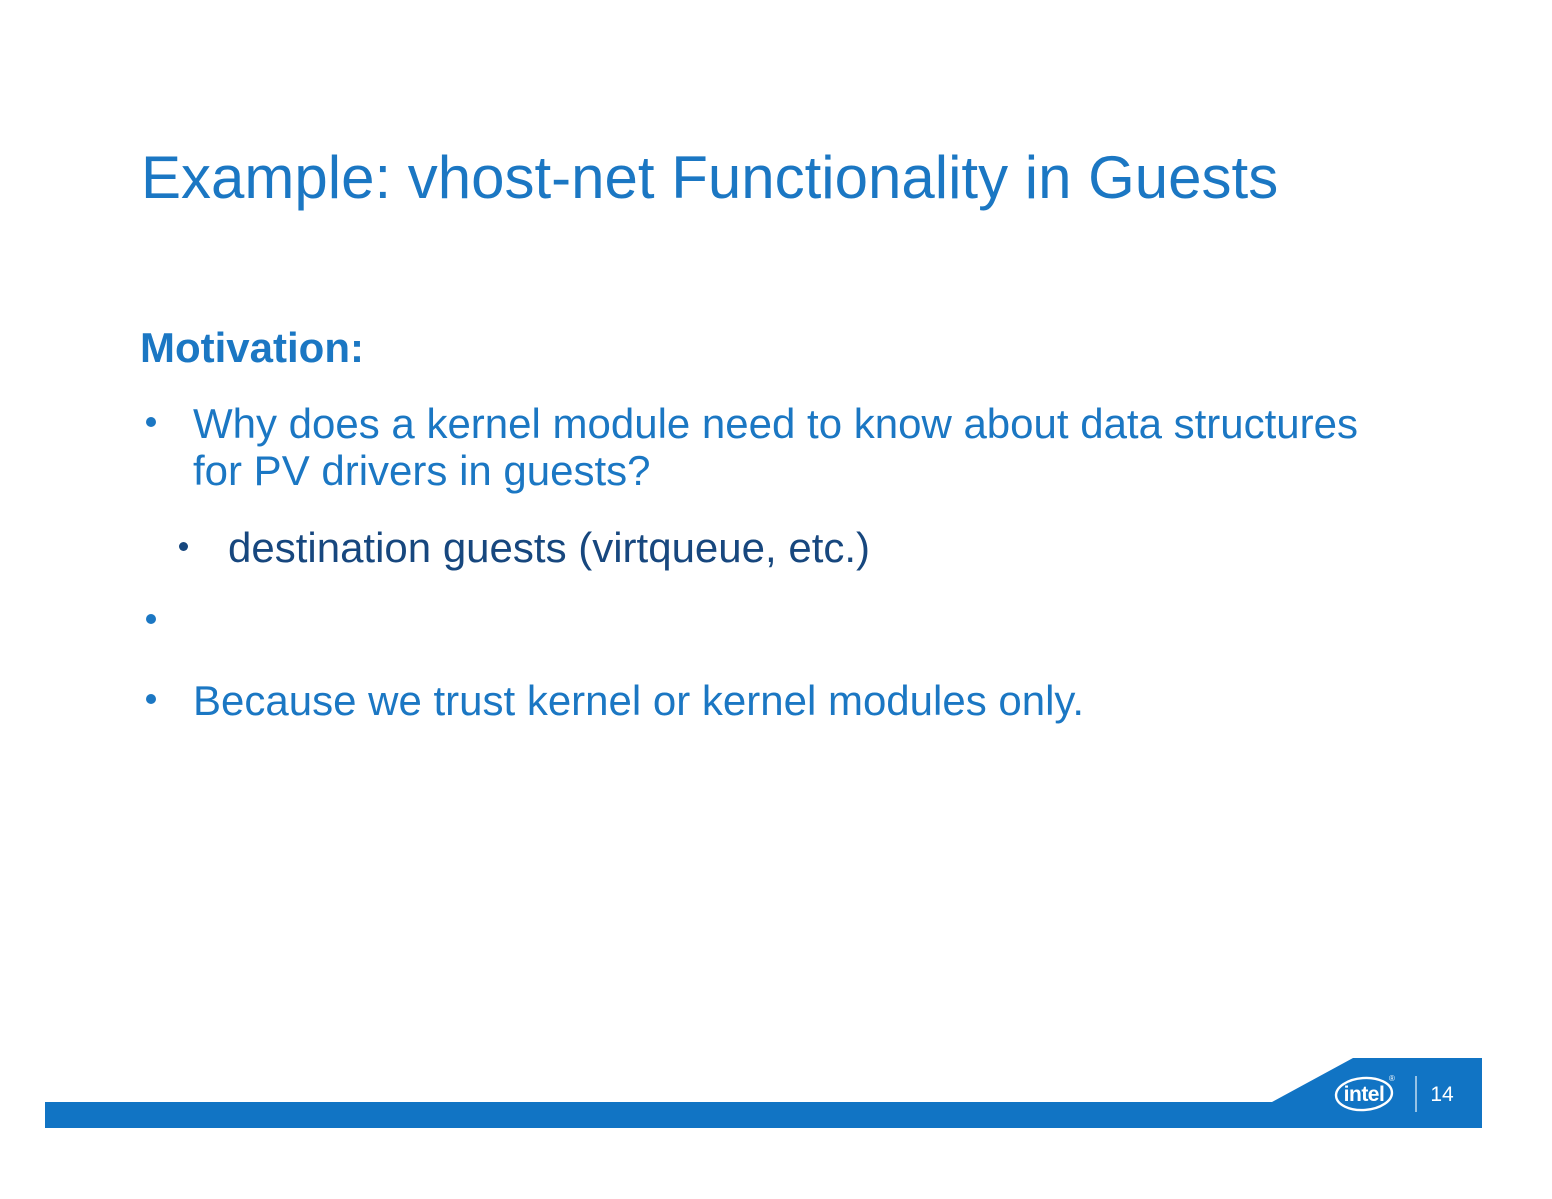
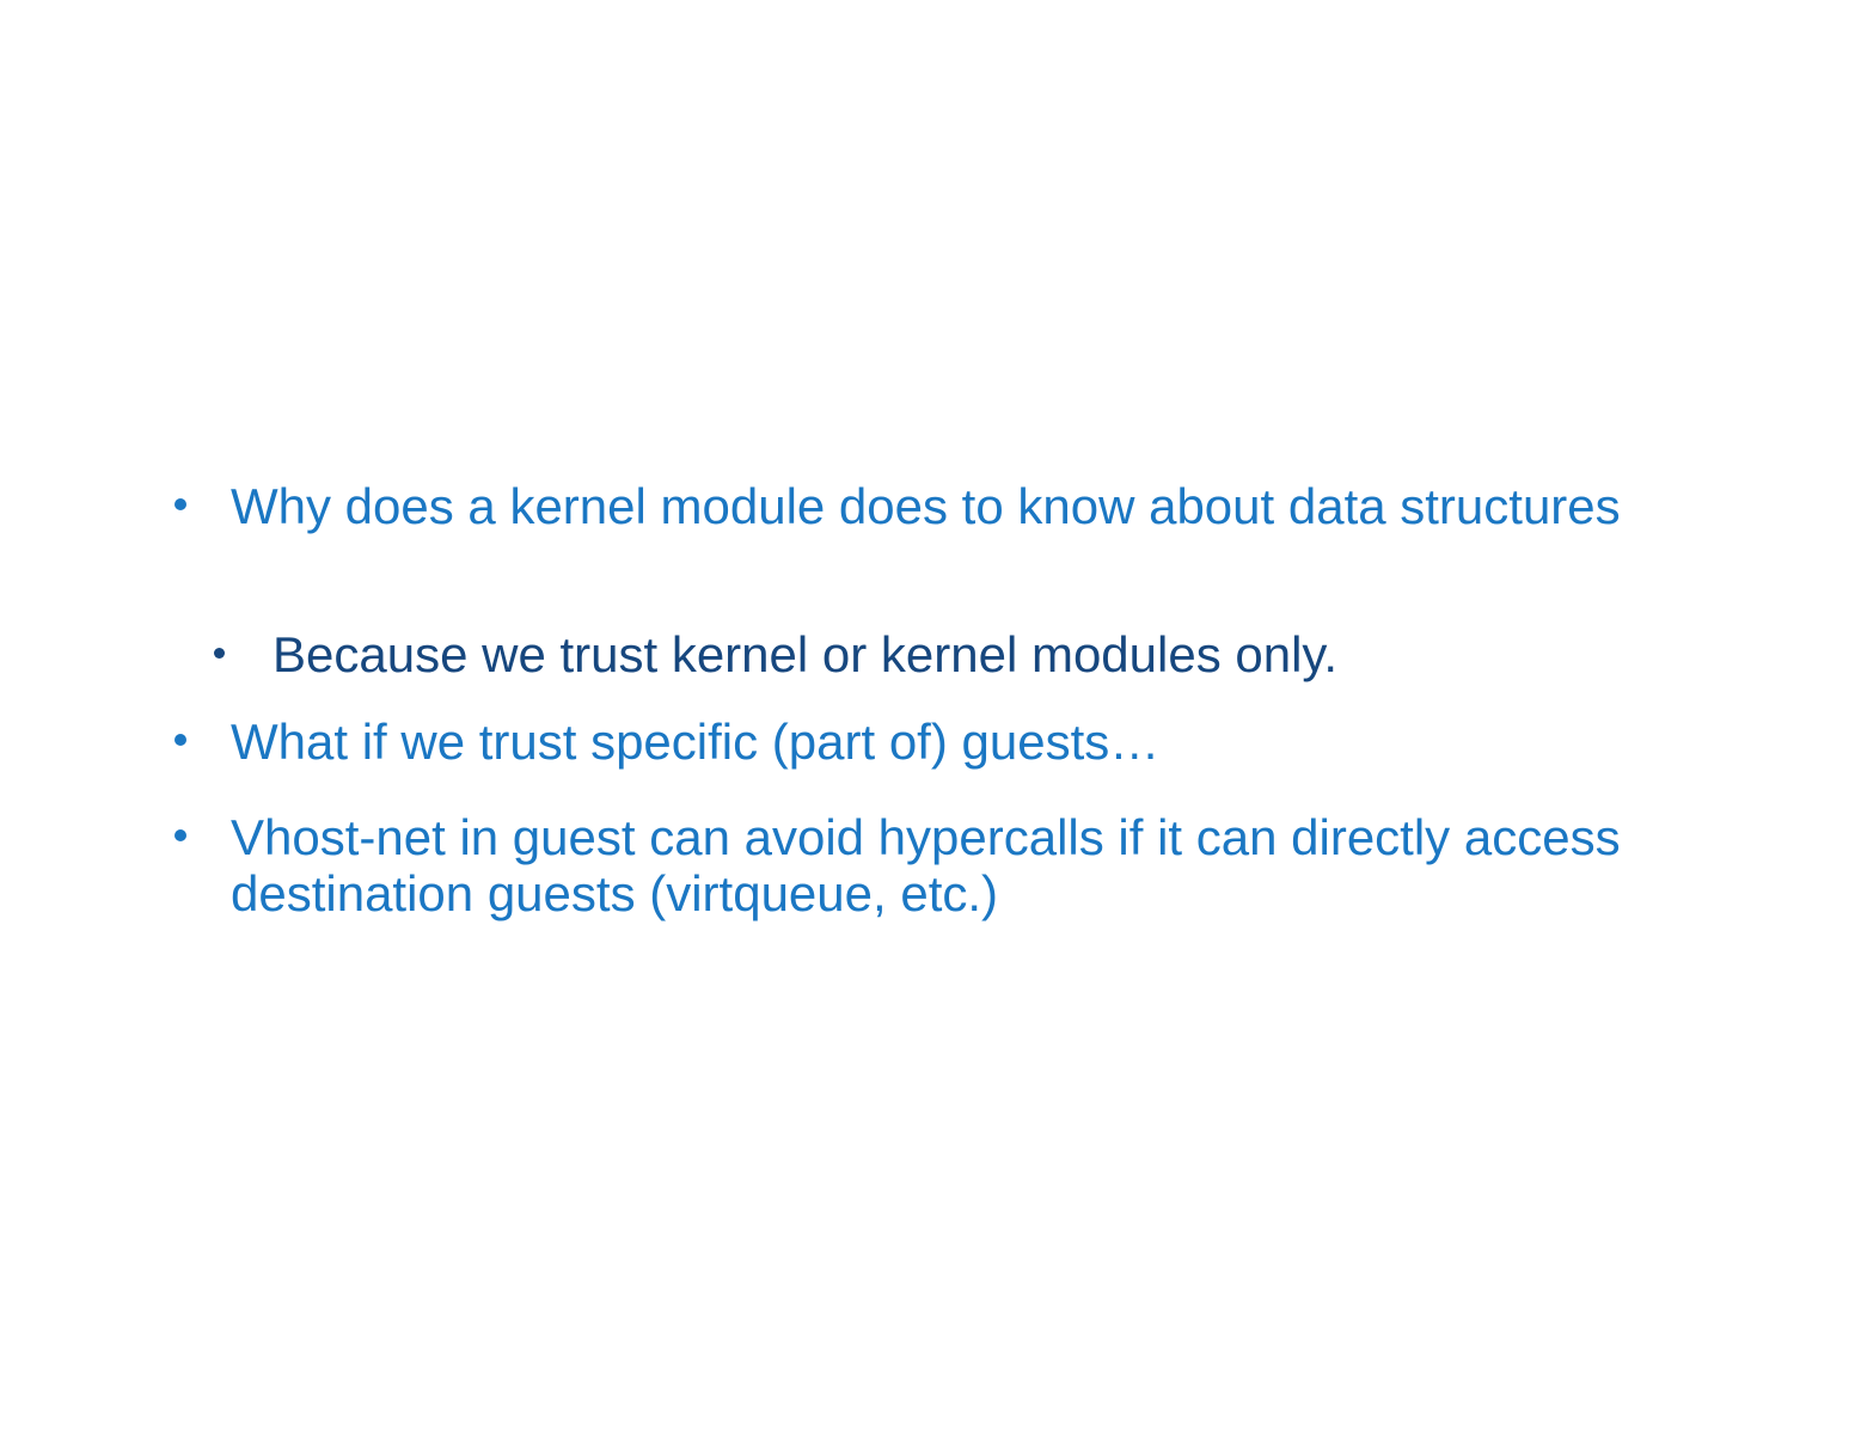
- Example: vhost-net Functionality in Guests
- Motivation:
- Why does a kernel module need to know about data structures
+ Why does a kernel module does to know about data structures
- for PV drivers in guests?
- destination guests (virtqueue, etc.)
+ Because we trust kernel or kernel modules only.
+ What if we trust specific (part of) guests…
+ Vhost-net in guest can avoid hypercalls if it can directly access
- Because we trust kernel or kernel modules only.
+ destination guests (virtqueue, etc.)
- intel
- ®
- 14
